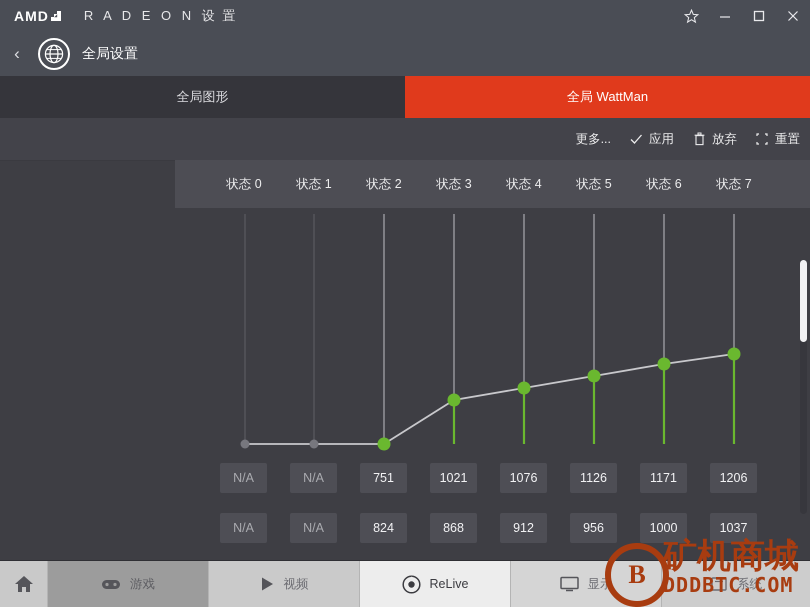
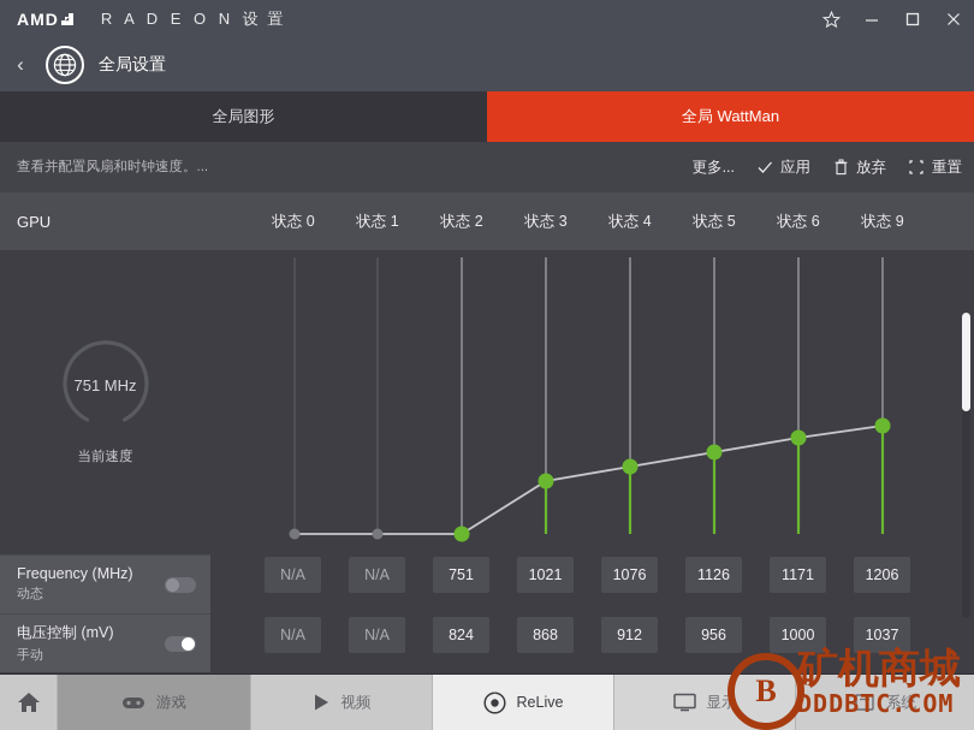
  AMD
  R A D E O N 设 置
  ‹
  全局设置
  全局图形
  全局 WattMan
+ 查看并配置风扇和时钟速度。...
  更多...
  应用
  放弃
  重置
+ GPU
+ 751 MHz
+ 当前速度
+ Frequency (MHz)
+ 动态
+ 电压控制 (mV)
+ 手动
  状态 0
  状态 1
  状态 2
  状态 3
  状态 4
  状态 5
  状态 6
- 状态 7
+ 状态 9
  N/A
  N/A
  751
  1021
  1076
  1126
  1171
  1206
  N/A
  N/A
  824
  868
  912
  956
  1000
  1037
  游戏
  视频
  ReLive
  显示
  系统
  B
  矿机商城
  DDDBTC.COM
